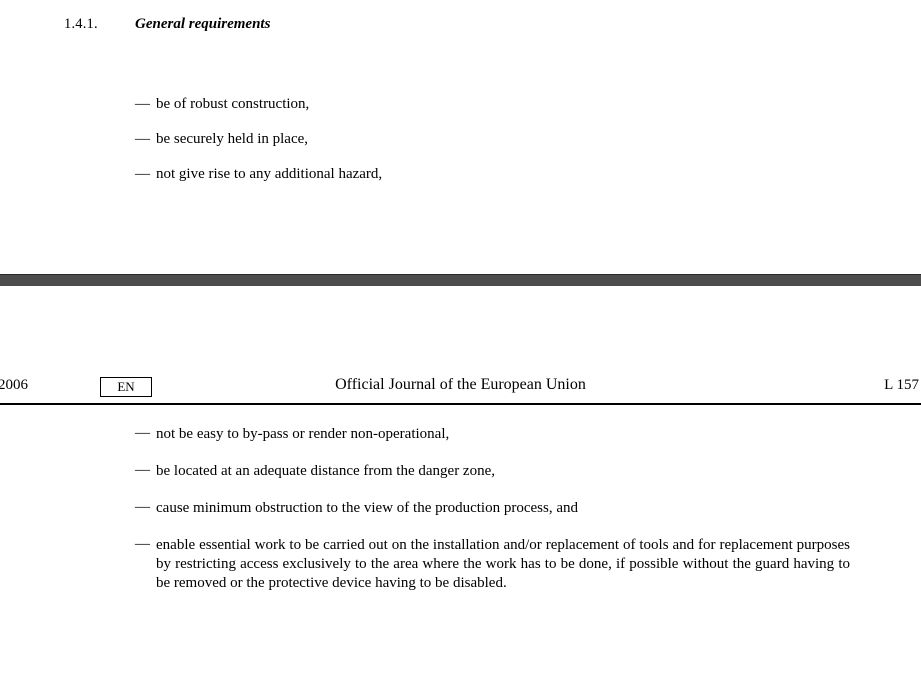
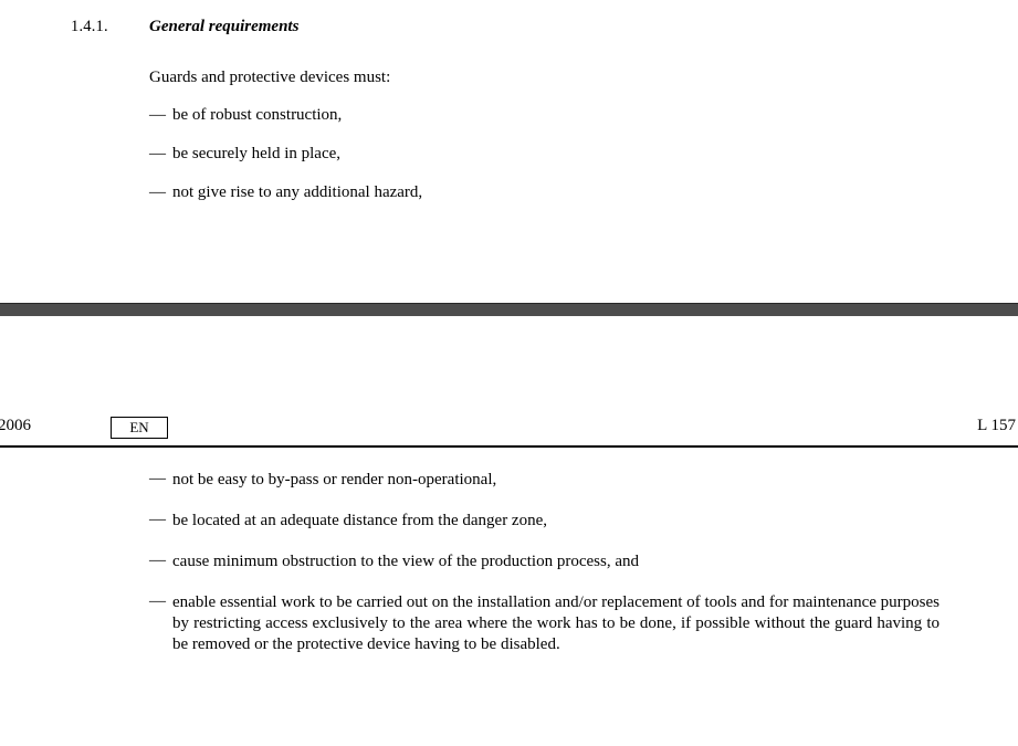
  1.4.1.
  General requirements
+ Guards and protective devices must:
  —
  be of robust construction,
  —
  be securely held in place,
  —
  not give rise to any additional hazard,
  2006
  EN
- Official Journal of the European Union
  L 157
  —
  not be easy to by-pass or render non-operational,
  —
  be located at an adequate distance from the danger zone,
  —
  cause minimum obstruction to the view of the production process, and
  —
- enable essential work to be carried out on the installation and/or replacement of tools and for replacement purposes by restricting access exclusively to the area where the work has to be done, if possible without the guard having to be removed or the protective device having to be disabled.
+ enable essential work to be carried out on the installation and/or replacement of tools and for maintenance purposes by restricting access exclusively to the area where the work has to be done, if possible without the guard having to be removed or the protective device having to be disabled.
